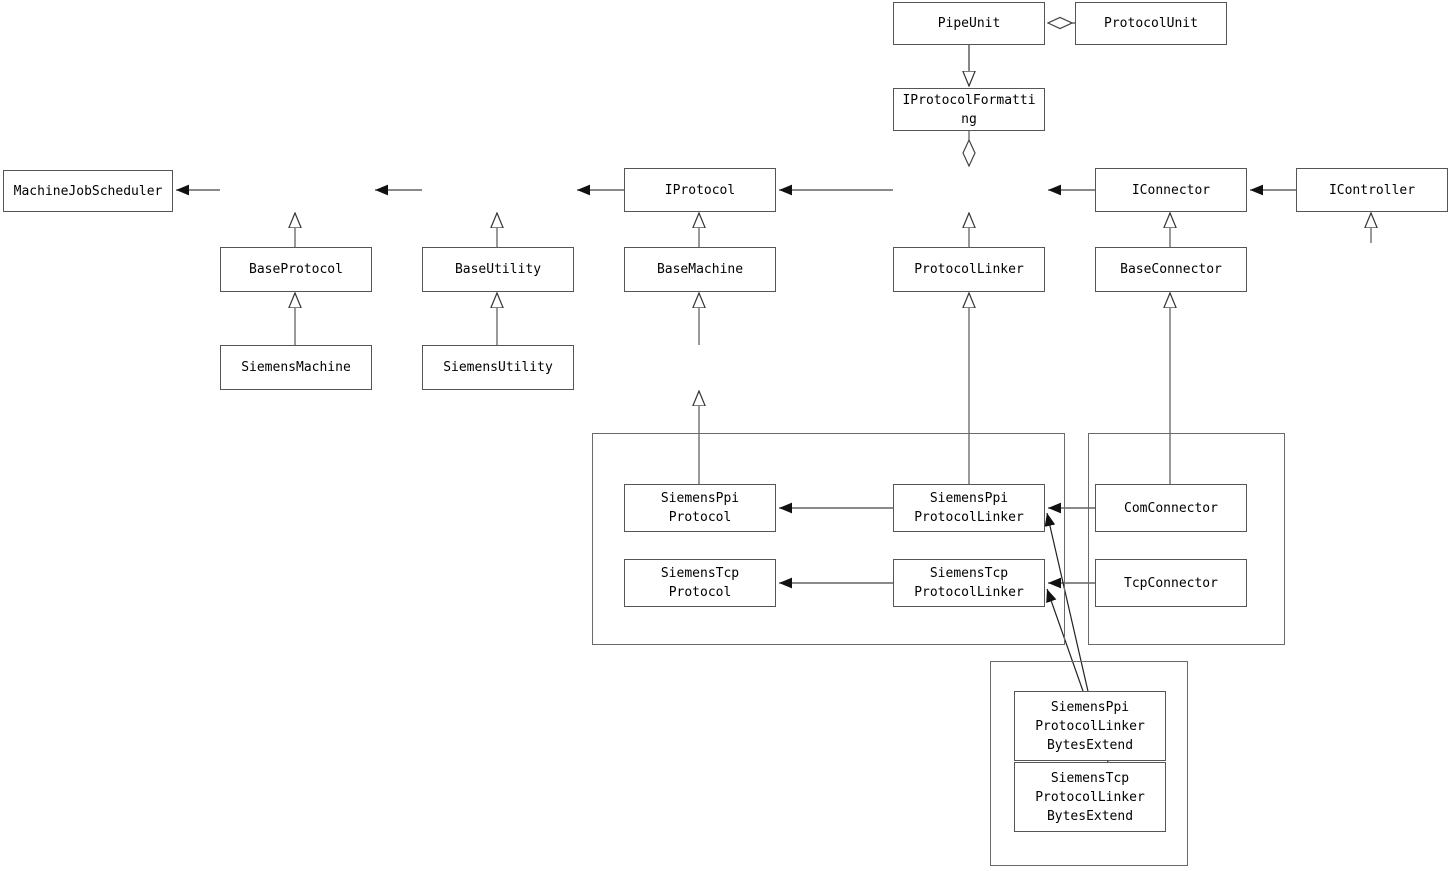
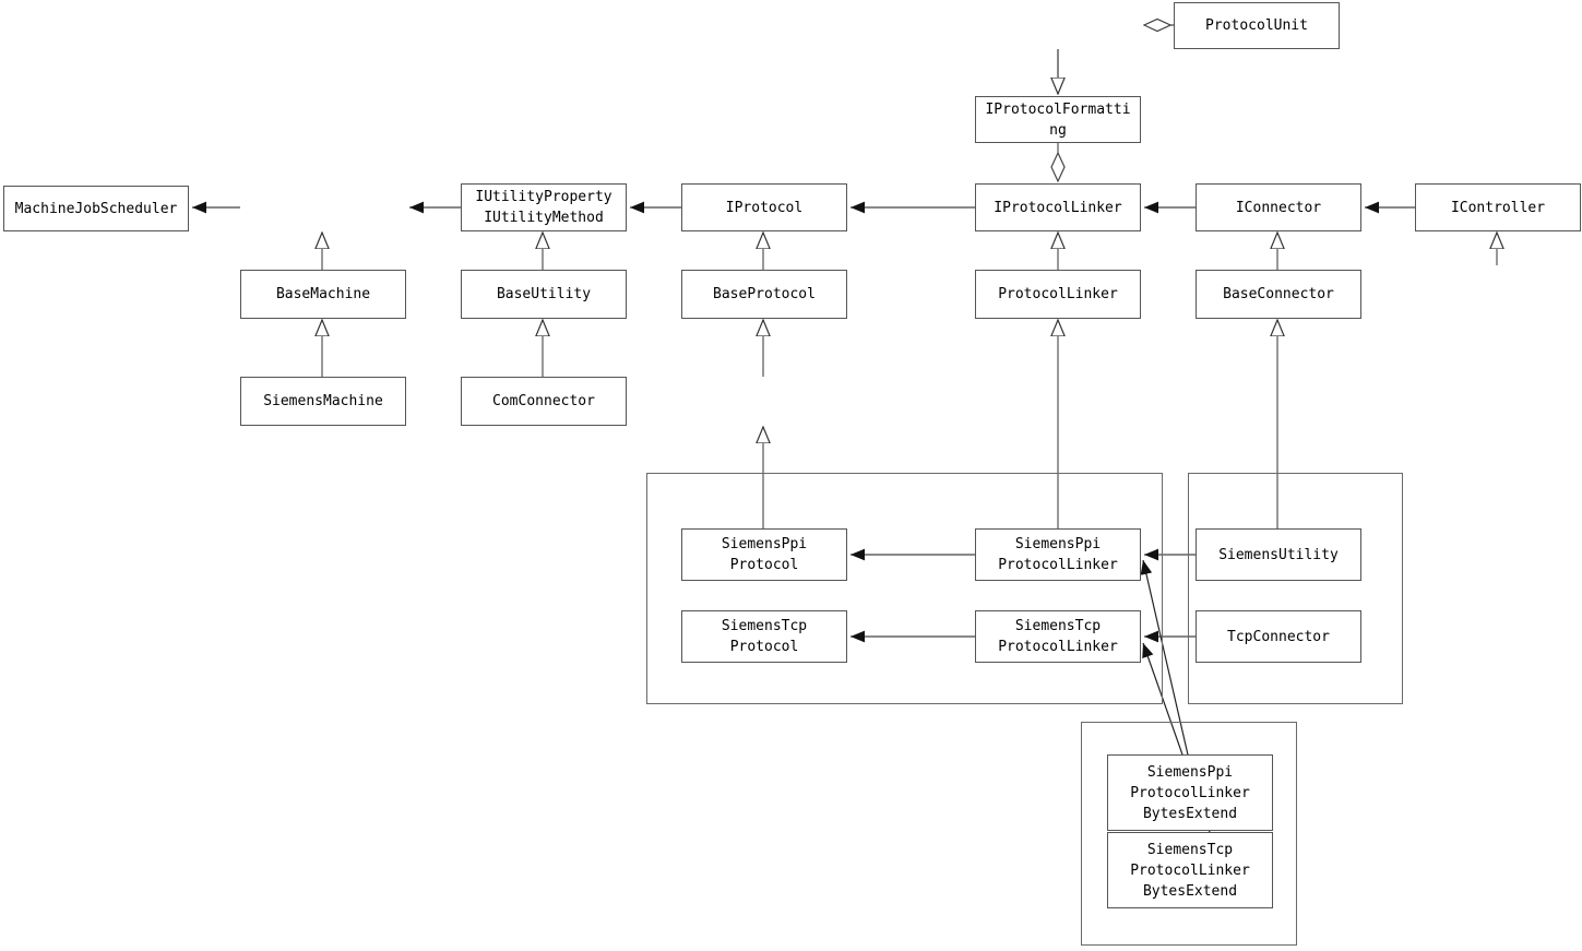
- PipeUnit
  ProtocolUnit
  IProtocolFormatti
  ng
  MachineJobScheduler
+ IUtilityProperty
+ IUtilityMethod
  IProtocol
+ IProtocolLinker
  IConnector
  IController
- BaseProtocol
+ BaseMachine
  BaseUtility
- BaseMachine
+ BaseProtocol
  ProtocolLinker
  BaseConnector
  SiemensMachine
- SiemensUtility
+ ComConnector
  SiemensPpi
  Protocol
  SiemensTcp
  Protocol
  SiemensPpi
  ProtocolLinker
  SiemensTcp
  ProtocolLinker
- ComConnector
+ SiemensUtility
  TcpConnector
  SiemensPpi
  ProtocolLinker
  BytesExtend
  SiemensTcp
  ProtocolLinker
  BytesExtend
